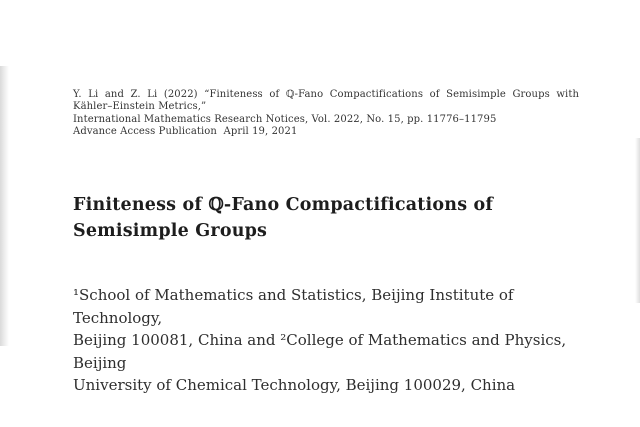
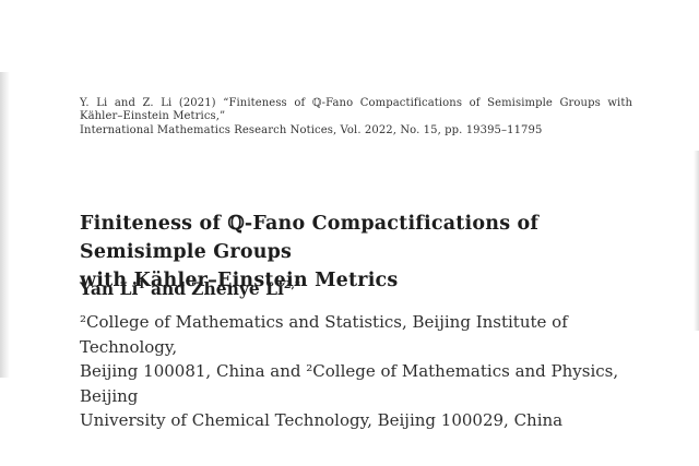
- Y. Li and Z. Li (2022) “Finiteness of ℚ-Fano Compactifications of Semisimple Groups with Kähler–Einstein Metrics,”
+ Y. Li and Z. Li (2021) “Finiteness of ℚ-Fano Compactifications of Semisimple Groups with Kähler–Einstein Metrics,”
- International Mathematics Research Notices, Vol. 2022, No. 15, pp. 11776–11795
+ International Mathematics Research Notices, Vol. 2022, No. 15, pp. 19395–11795
- Advance Access Publication April 19, 2021
  Finiteness of ℚ-Fano Compactifications of Semisimple Groups
+ with Kähler–Einstein Metrics
+ Yan Li1 and Zhenye Li2,*
- ¹School of Mathematics and Statistics, Beijing Institute of Technology,
+ ²College of Mathematics and Statistics, Beijing Institute of Technology,
  Beijing 100081, China and ²College of Mathematics and Physics, Beijing
  University of Chemical Technology, Beijing 100029, China
